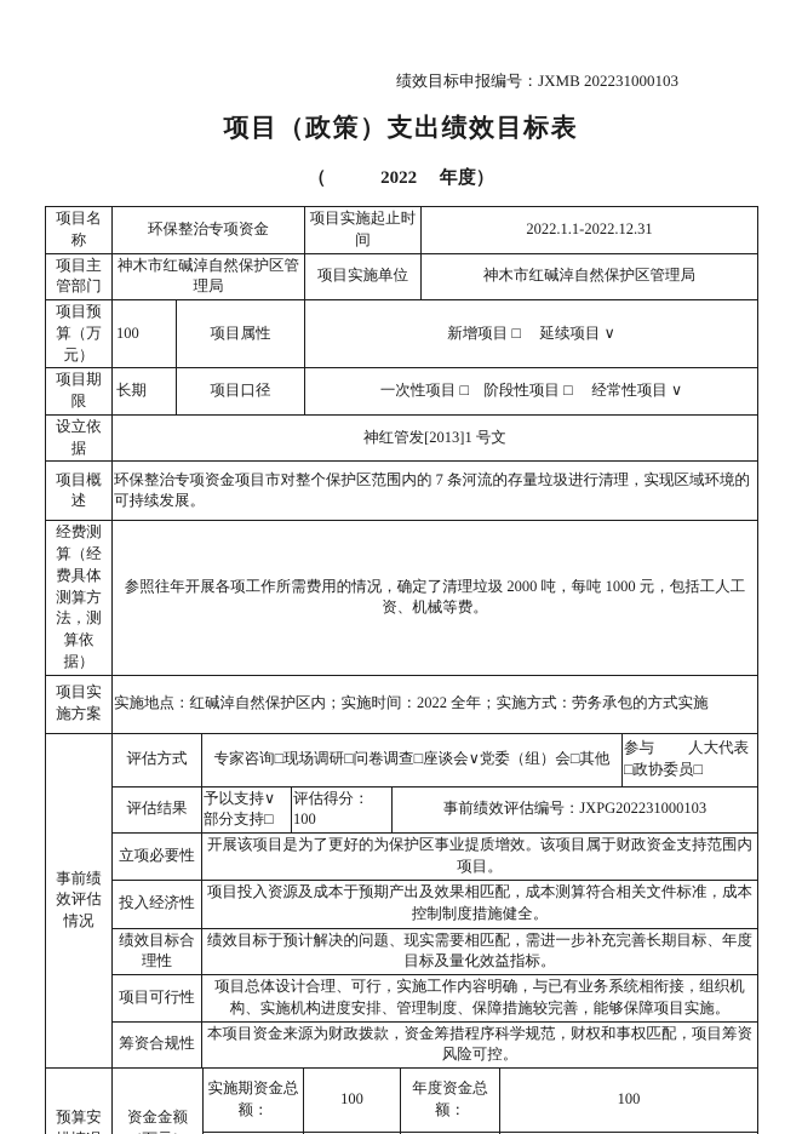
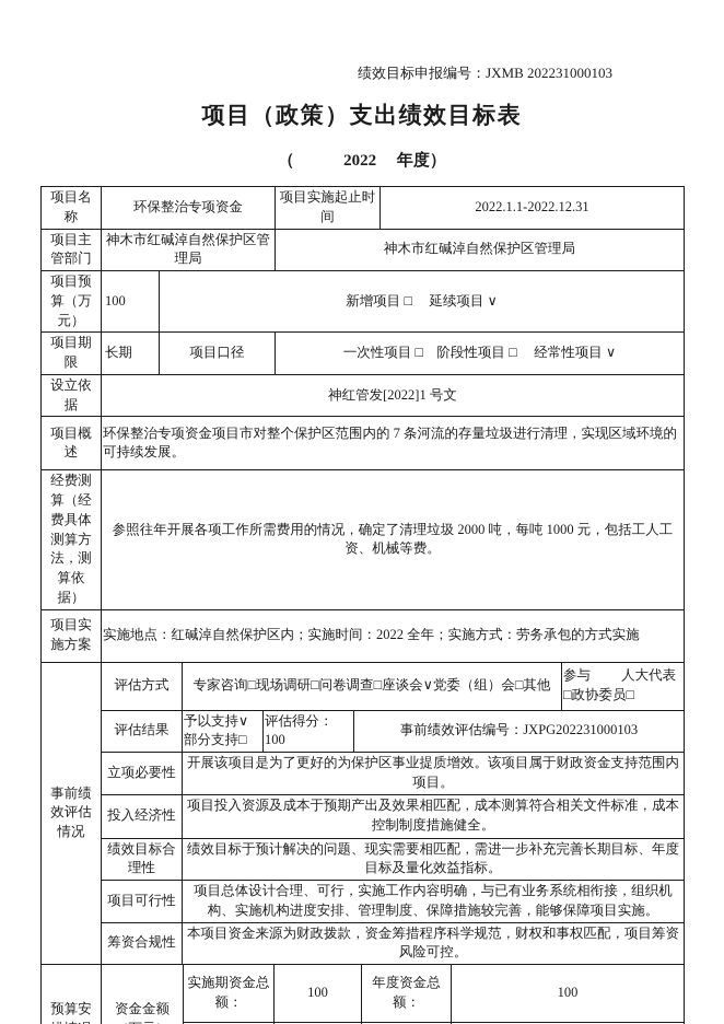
  绩效目标申报编号：JXMB 202231000103
  项目（政策）支出绩效目标表
  （ 2022 年度）
  项目名称
  环保整治专项资金
  项目实施起止时间
  2022.1.1-2022.12.31
  项目主管部门
  神木市红碱淖自然保护区管理局
- 项目实施单位
  神木市红碱淖自然保护区管理局
  项目预算（万元）
  100
- 项目属性
  新增项目 □ 延续项目 ∨
  项目期限
  长期
  项目口径
  一次性项目 □ 阶段性项目 □ 经常性项目 ∨
  设立依据
- 神红管发[2013]1 号文
+ 神红管发[2022]1 号文
  项目概述
  环保整治专项资金项目市对整个保护区范围内的 7 条河流的存量垃圾进行清理，实现区域环境的可持续发展。
  经费测算（经费具体测算方法，测算依据）
  参照往年开展各项工作所需费用的情况，确定了清理垃圾 2000 吨，每吨 1000 元，包括工人工资、机械等费。
  项目实施方案
  实施地点：红碱淖自然保护区内；实施时间：2022 全年；实施方式：劳务承包的方式实施
  事前绩效评估情况
  评估方式
  专家咨询□现场调研□问卷调查□座谈会∨党委（组）会□其他
  参与 人大代表□政协委员□
  评估结果
  予以支持∨
  部分支持□
  评估得分：
  100
  事前绩效评估编号：JXPG202231000103
  立项必要性
  开展该项目是为了更好的为保护区事业提质增效。该项目属于财政资金支持范围内项目。
  投入经济性
  项目投入资源及成本于预期产出及效果相匹配，成本测算符合相关文件标准，成本控制制度措施健全。
  绩效目标合理性
  绩效目标于预计解决的问题、现实需要相匹配，需进一步补充完善长期目标、年度目标及量化效益指标。
  项目可行性
  项目总体设计合理、可行，实施工作内容明确，与已有业务系统相衔接，组织机构、实施机构进度安排、管理制度、保障措施较完善，能够保障项目实施。
  筹资合规性
  本项目资金来源为财政拨款，资金筹措程序科学规范，财权和事权匹配，项目筹资风险可控。
  实施期资金总额：
  100
  年度资金总额：
  100
